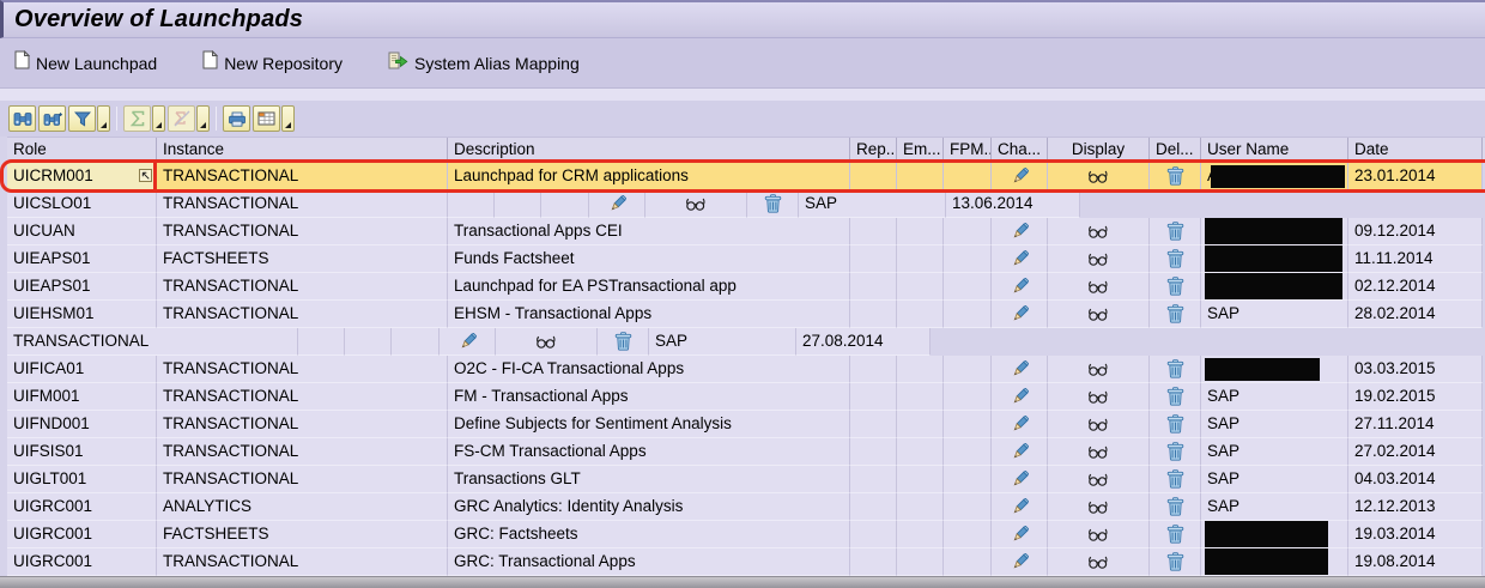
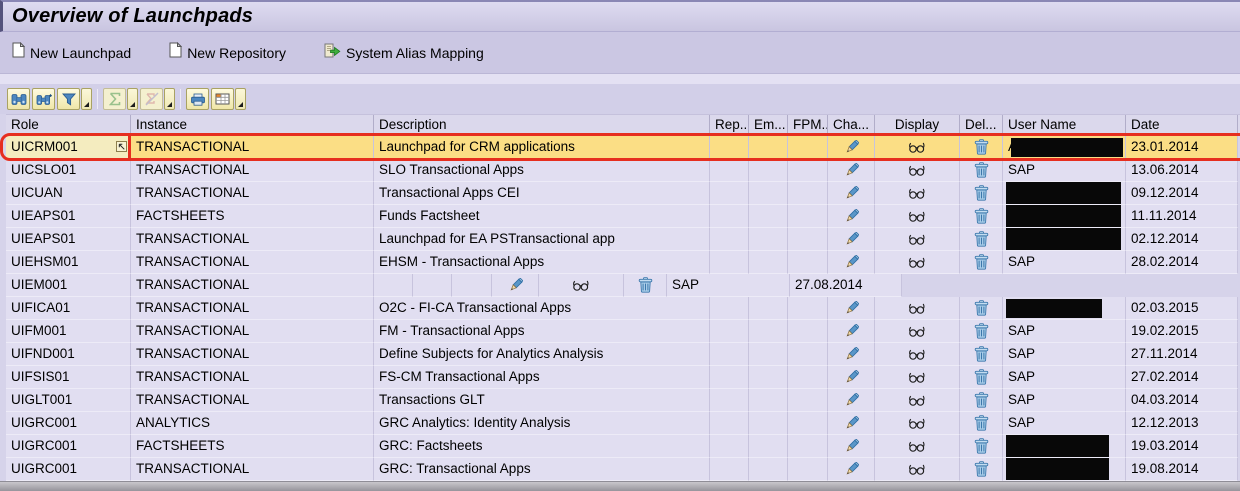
  Overview of Launchpads
  New Launchpad
  New Repository
  System Alias Mapping
  Role
  Instance
  Description
  Rep..
  Em...
  Cha...
  Display
  Del...
  User Name
  Date
  UICRM001
  TRANSACTIONAL
  Launchpad for CRM applications
  23.01.2014
  UICSLO01
  TRANSACTIONAL
+ SLO Transactional Apps
  SAP
  13.06.2014
  UICUAN
  TRANSACTIONAL
  Transactional Apps CEI
  09.12.2014
  UIEAPS01
  FACTSHEETS
  Funds Factsheet
  11.11.2014
  UIEAPS01
  TRANSACTIONAL
  Launchpad for EA PSTransactional app
  02.12.2014
  UIEHSM01
  TRANSACTIONAL
  EHSM - Transactional Apps
  SAP
  28.02.2014
+ UIEM001
  TRANSACTIONAL
  SAP
  27.08.2014
  UIFICA01
  TRANSACTIONAL
  O2C - FI-CA Transactional Apps
- 03.03.2015
+ 02.03.2015
  UIFM001
  TRANSACTIONAL
  FM - Transactional Apps
  SAP
  19.02.2015
  UIFND001
  TRANSACTIONAL
- Define Subjects for Sentiment Analysis
+ Define Subjects for Analytics Analysis
  SAP
  27.11.2014
  UIFSIS01
  TRANSACTIONAL
  FS-CM Transactional Apps
  SAP
  27.02.2014
  UIGLT001
  TRANSACTIONAL
  Transactions GLT
  SAP
  04.03.2014
  UIGRC001
  ANALYTICS
  GRC Analytics: Identity Analysis
  SAP
  12.12.2013
  UIGRC001
  FACTSHEETS
  GRC: Factsheets
  19.03.2014
  UIGRC001
  TRANSACTIONAL
  GRC: Transactional Apps
  19.08.2014
